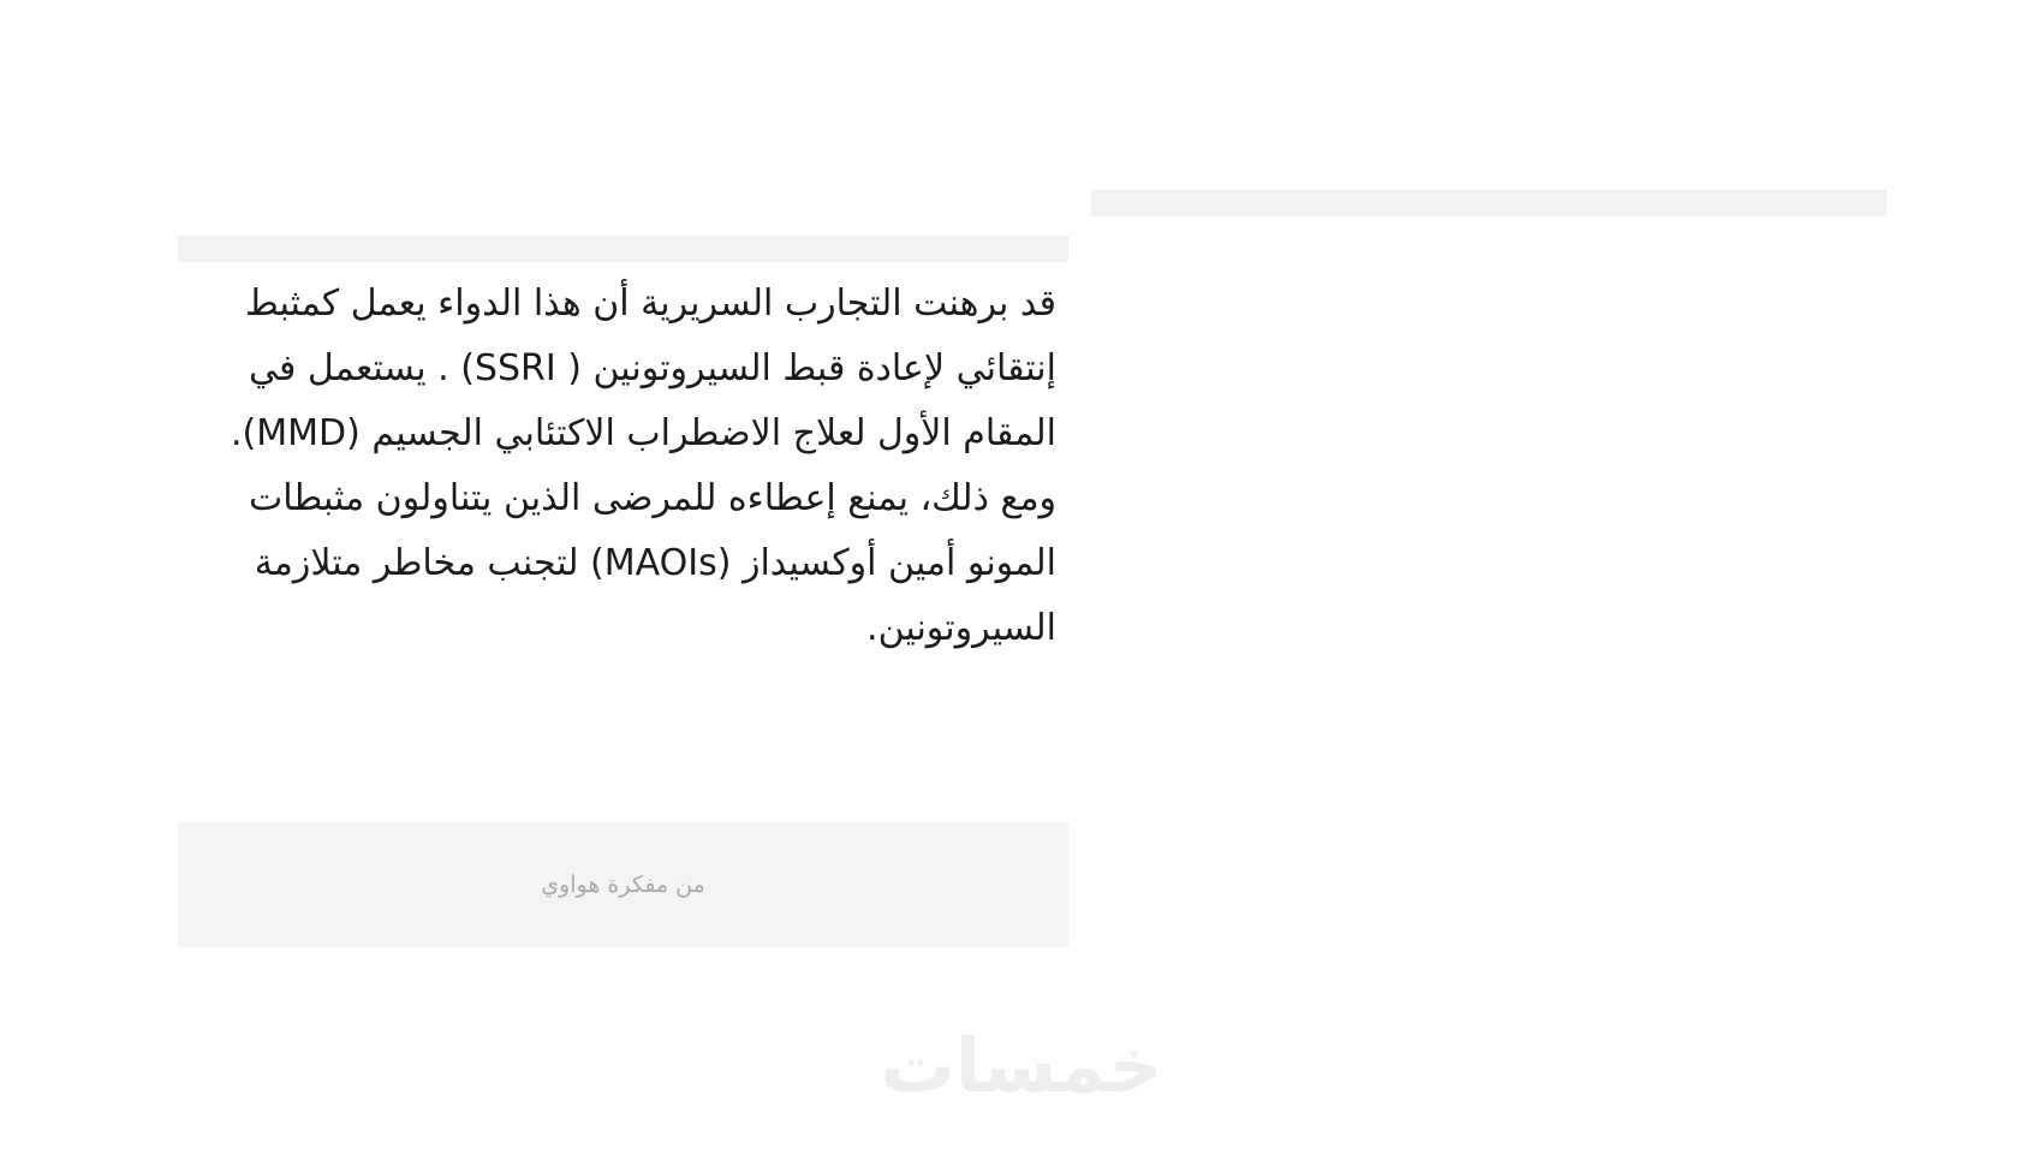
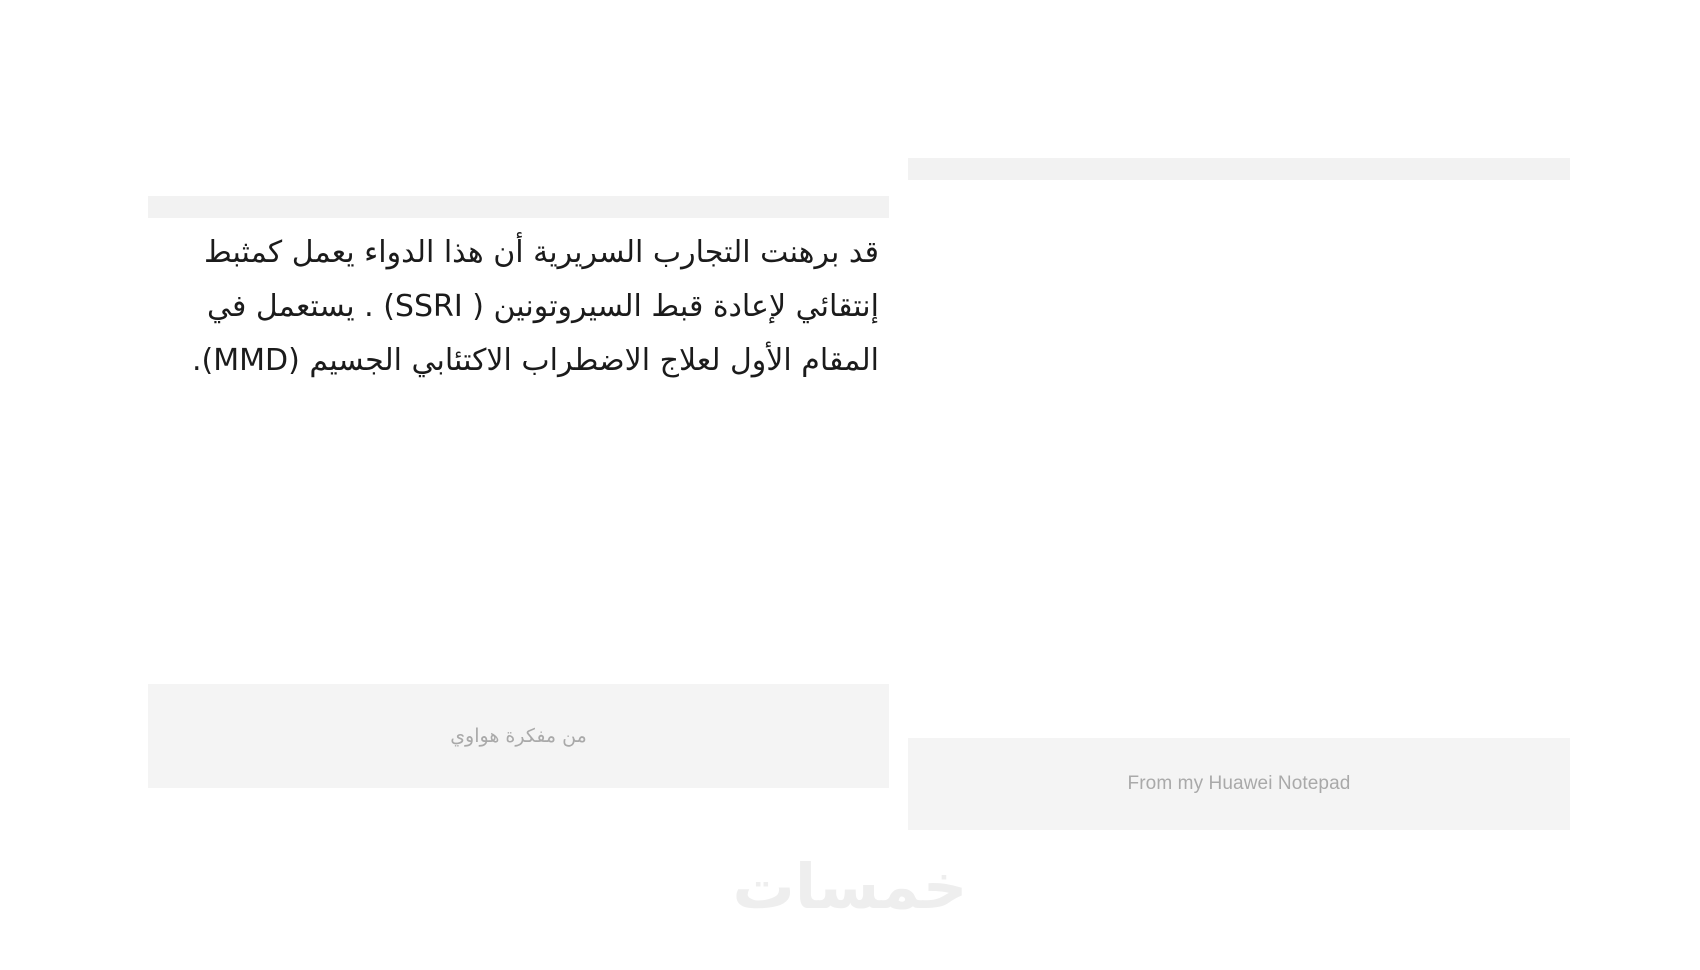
  قد برهنت التجارب السريرية أن هذا الدواء يعمل كمثبط إنتقائي لإعادة قبط السيروتونين ( SSRI) . يستعمل في المقام الأول لعلاج الاضطراب الاكتئابي الجسيم (MMD).
- ومع ذلك، يمنع إعطاءه للمرضى الذين يتناولون مثبطات المونو أمين أوكسيداز (MAOIs) لتجنب مخاطر متلازمة السيروتونين.
  من مفكرة هواوي
+ From my Huawei Notepad
